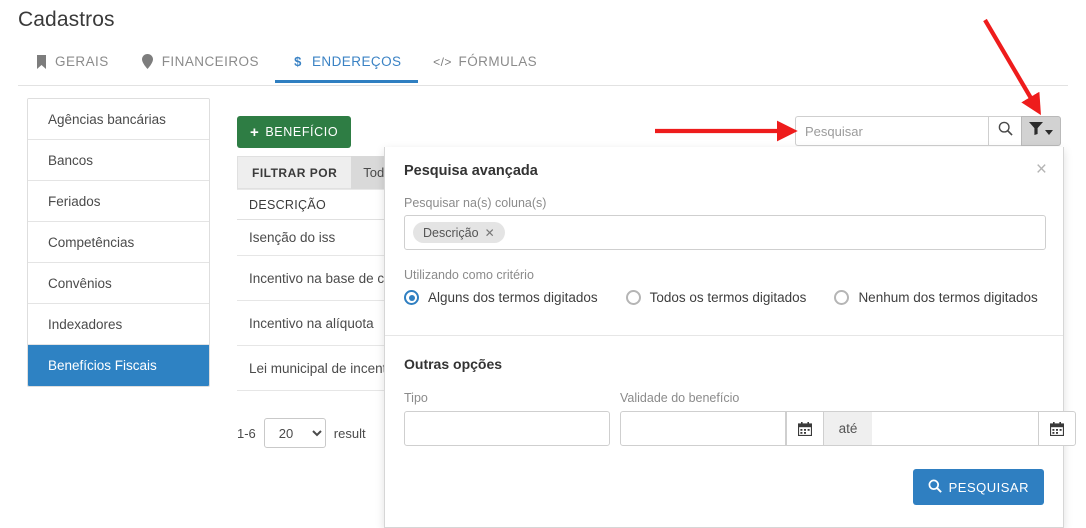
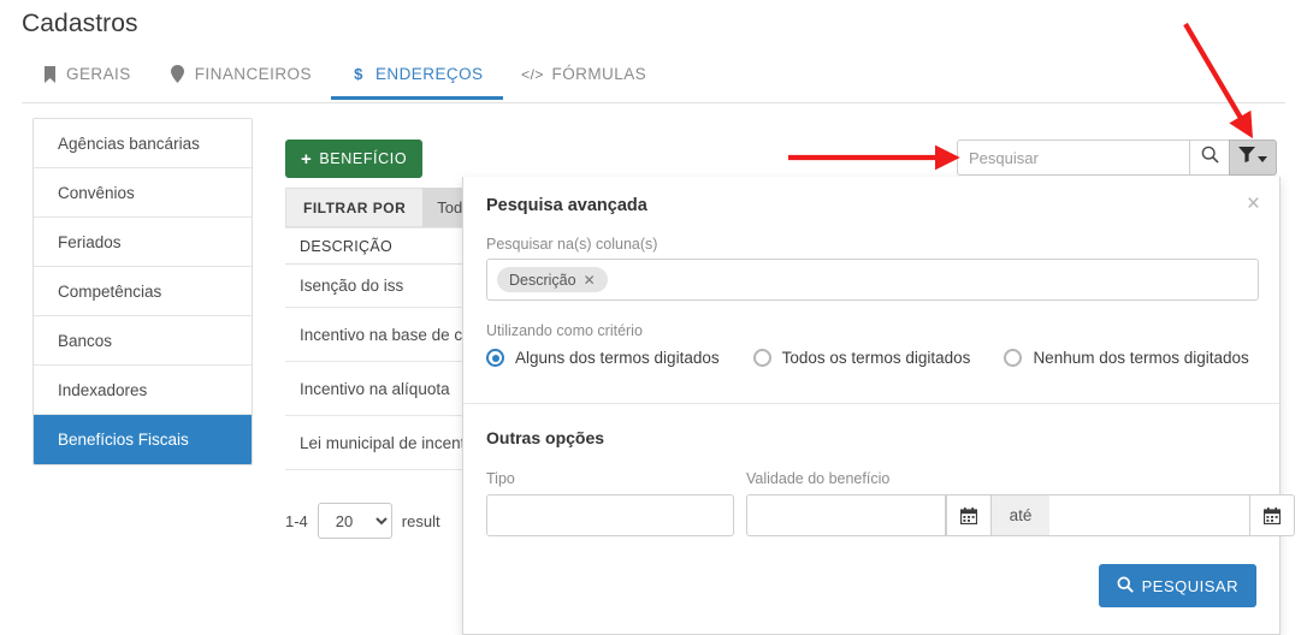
  Cadastros
  GERAIS
  FINANCEIROS
  $
  ENDEREÇOS
  </>
  FÓRMULAS
  Agências bancárias
- Bancos
+ Convênios
  Feriados
  Competências
- Convênios
+ Bancos
  Indexadores
  Benefícios Fiscais
  +
  BENEFÍCIO
  Pesquisar
  FILTRAR POR
  DESCRIÇÃO
  Isenção do iss
  Incentivo na base de c
  Incentivo na alíquota
  Lei municipal de incen
- 1-6
+ 1-4
  20
  result
  Pesquisa avançada
  ×
  Pesquisar na(s) coluna(s)
  Descrição
  ✕
  Utilizando como critério
  Alguns dos termos digitados
  Todos os termos digitados
  Nenhum dos termos digitados
  Outras opções
  Tipo
  Validade do benefício
  até
  PESQUISAR
